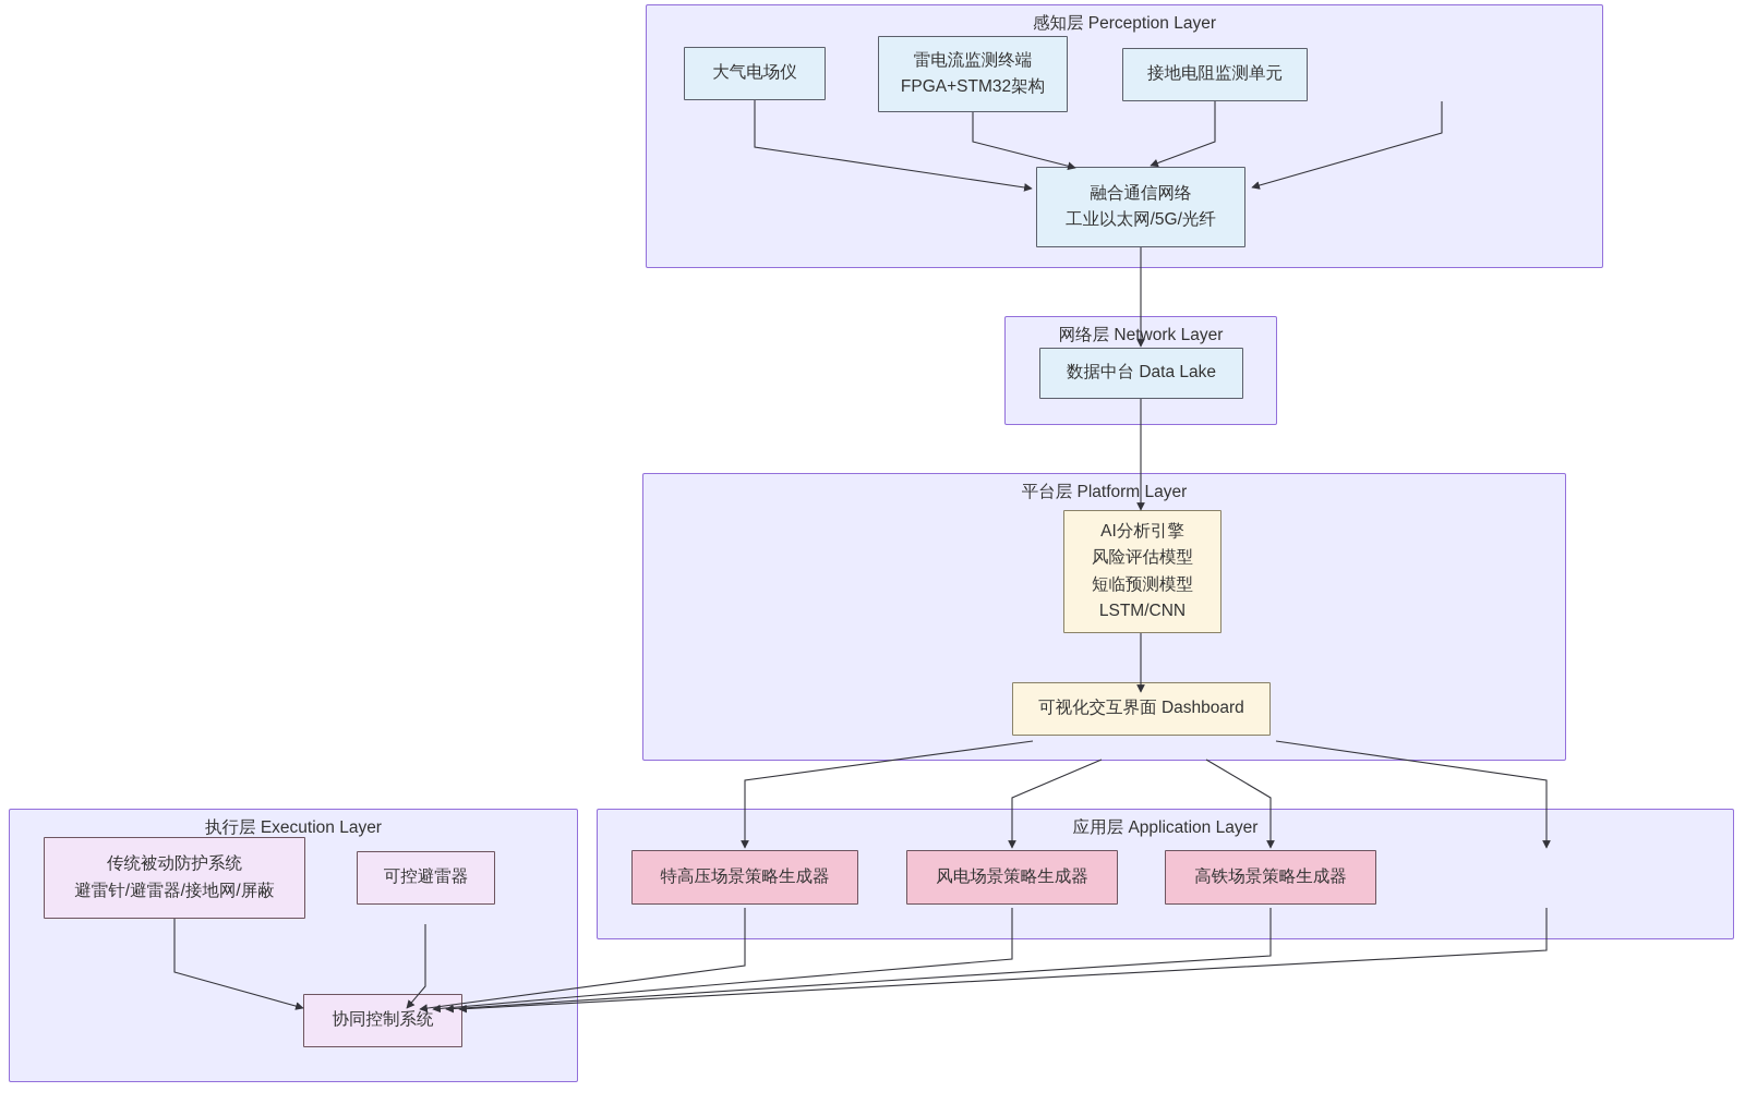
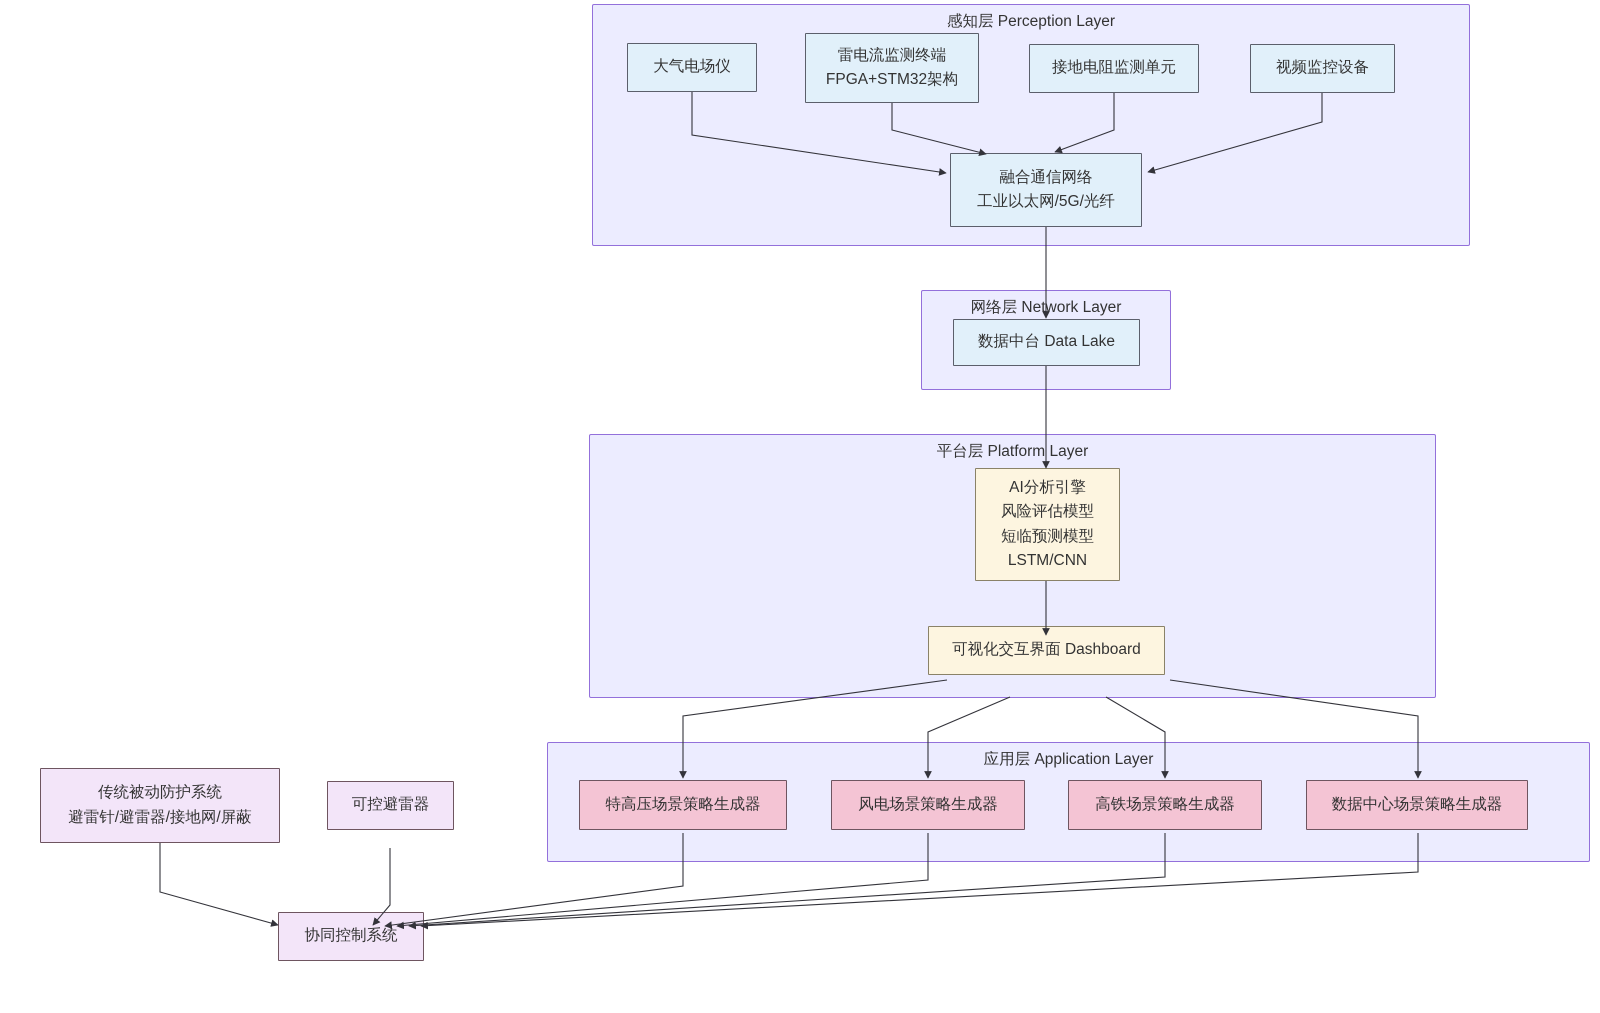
  感知层 Perception Layer
  网络层 Network Layer
  平台层 Platform Layer
- 执行层 Execution Layer
  应用层 Application Layer
  大气电场仪
  雷电流监测终端
  FPGA+STM32架构
  接地电阻监测单元
+ 视频监控设备
  融合通信网络
  工业以太网/5G/光纤
  数据中台 Data Lake
  AI分析引擎
  风险评估模型
  短临预测模型
  LSTM/CNN
  可视化交互界面 Dashboard
  特高压场景策略生成器
  风电场景策略生成器
  高铁场景策略生成器
+ 数据中心场景策略生成器
  传统被动防护系统
  避雷针/避雷器/接地网/屏蔽
  可控避雷器
  协同控制系统
